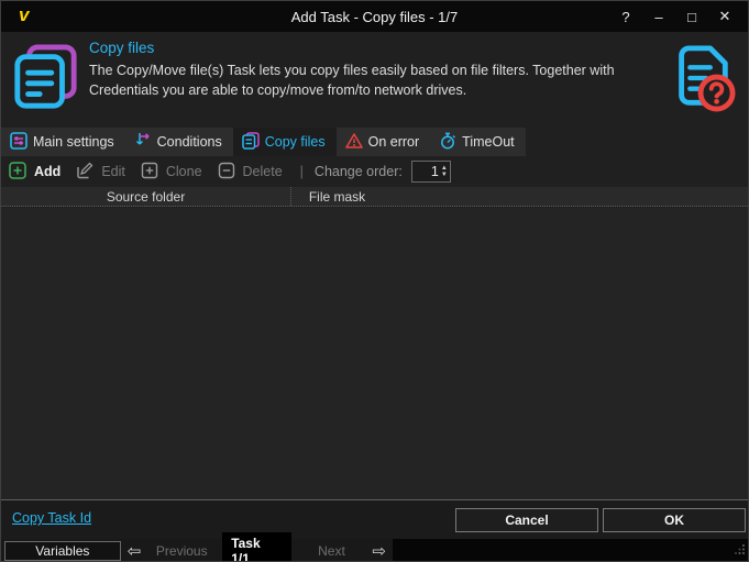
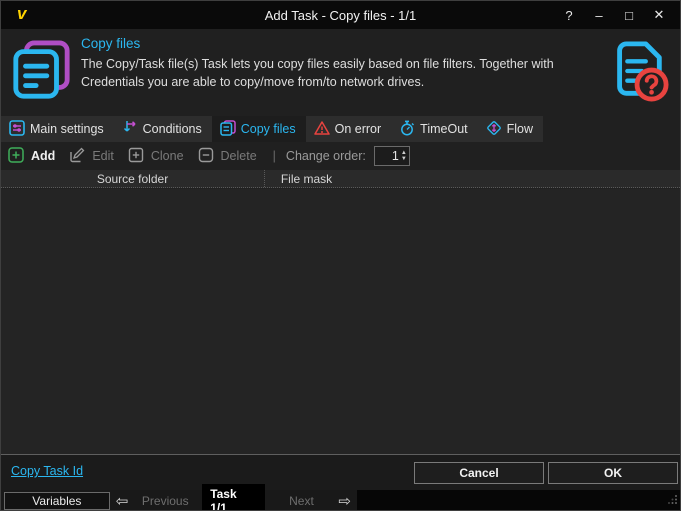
  v
- Add Task - Copy files - 1/7
+ Add Task - Copy files - 1/1
  ?
  –
  □
  ✕
  Copy files
- The Copy/Move file(s) Task lets you copy files easily based on file filters. Together with Credentials you are able to copy/move from/to network drives.
+ The Copy/Task file(s) Task lets you copy files easily based on file filters. Together with Credentials you are able to copy/move from/to network drives.
  Main settings
  Conditions
  Copy files
  On error
  TimeOut
+ Flow
  Add
  Edit
  Clone
  Delete
  |
  Change order:
  1
  Source folder
  File mask
  Copy Task Id
  Cancel
  OK
  Variables
  ⇦
  Previous
  Task 1/1
  Next
  ⇨
